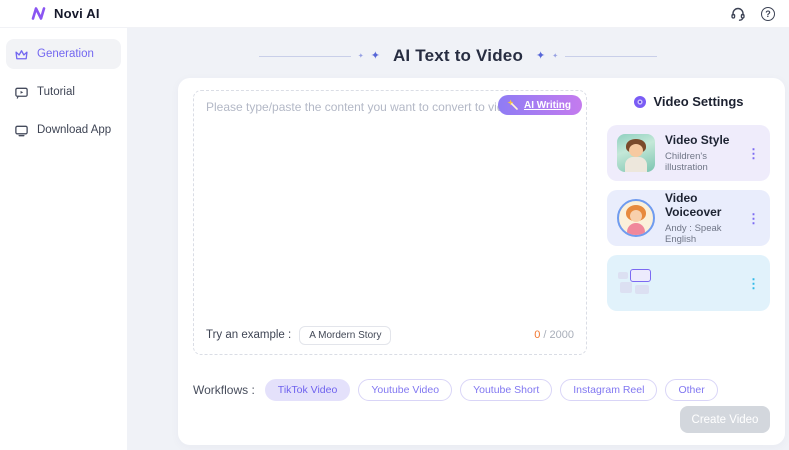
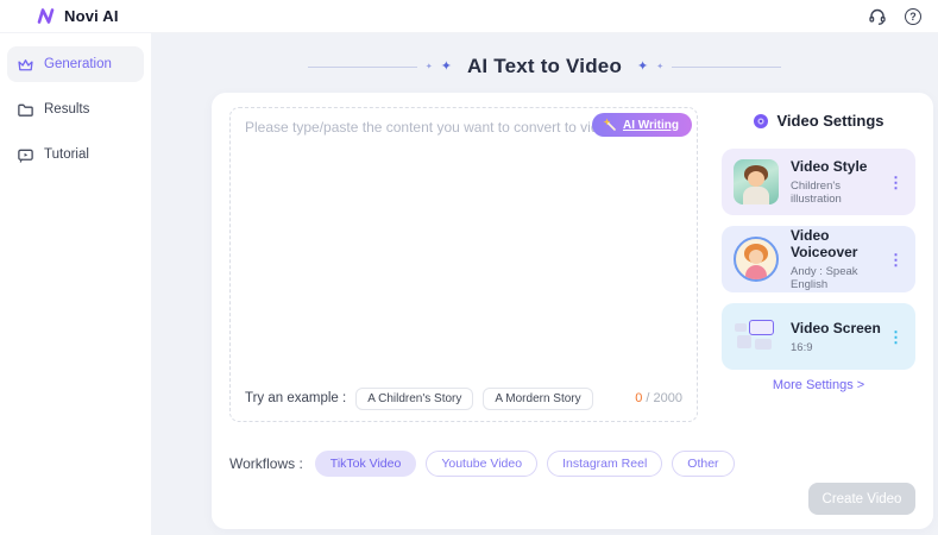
  Novi AI
  ?
  Generation
+ Results
  Tutorial
- Download App
  ✦
  AI Text to Video
  ✦
  Please type/paste the content you want to convert to vi
  AI Writing
  Try an example :
+ A Children's Story
  A Mordern Story
  0
  / 2000
  Video Settings
  Video Style
  Children's illustration
  ⋮
  Video Voiceover
  Andy : Speak English
  ⋮
+ Video Screen
+ 16:9
  ⋮
+ More Settings >
  Workflows :
  TikTok Video
  Youtube Video
- Youtube Short
  Instagram Reel
  Other
  Create Video
